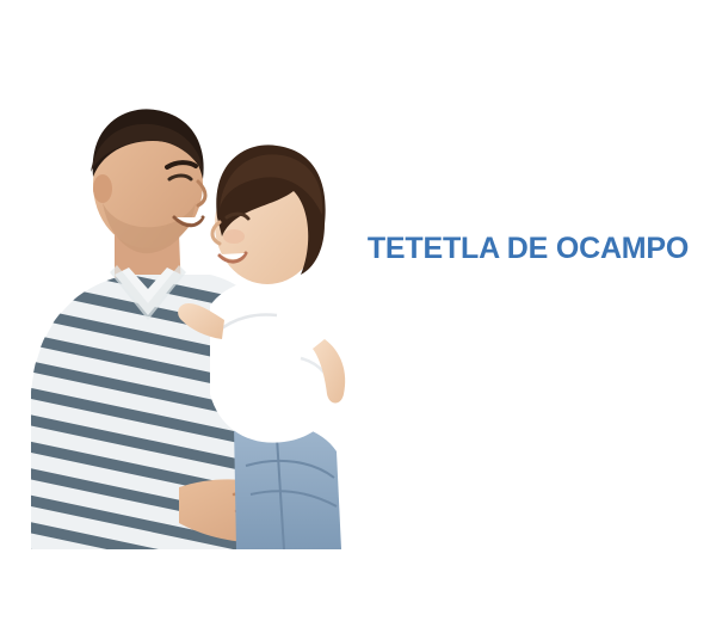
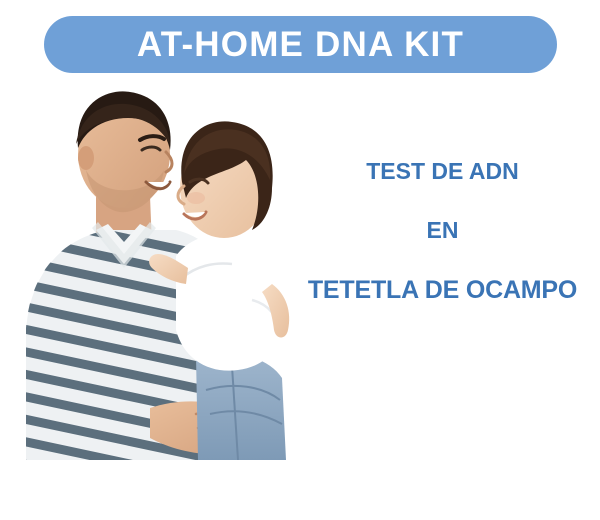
+ AT-HOME DNA KIT
+ TEST DE ADN
+ EN
  TETETLA DE OCAMPO
